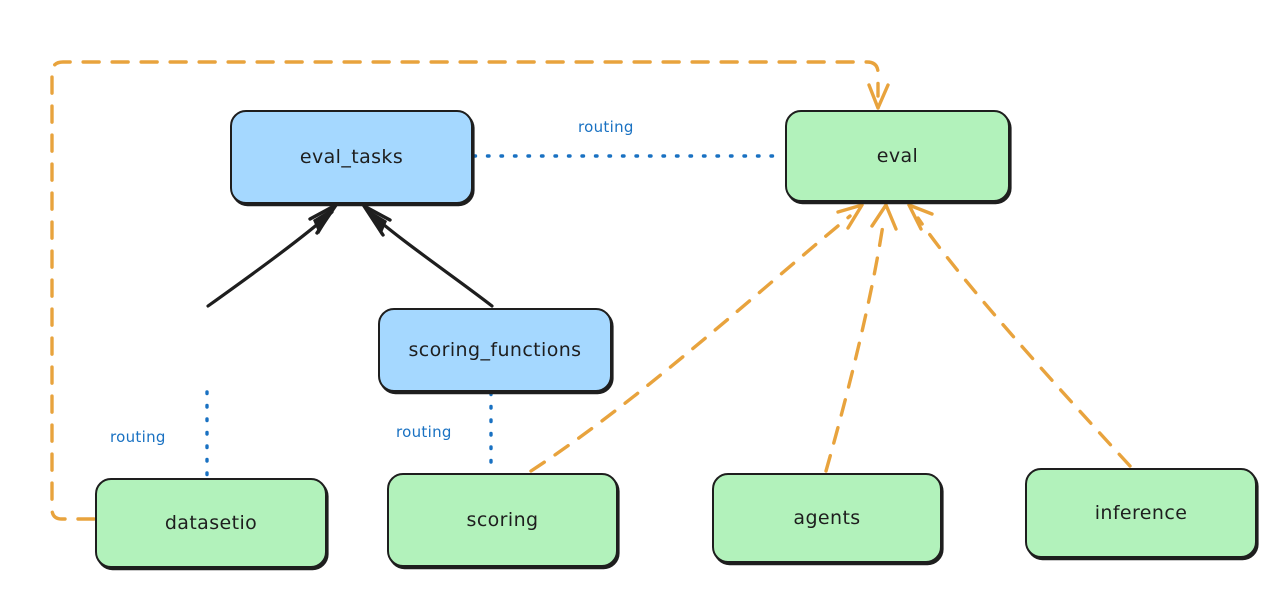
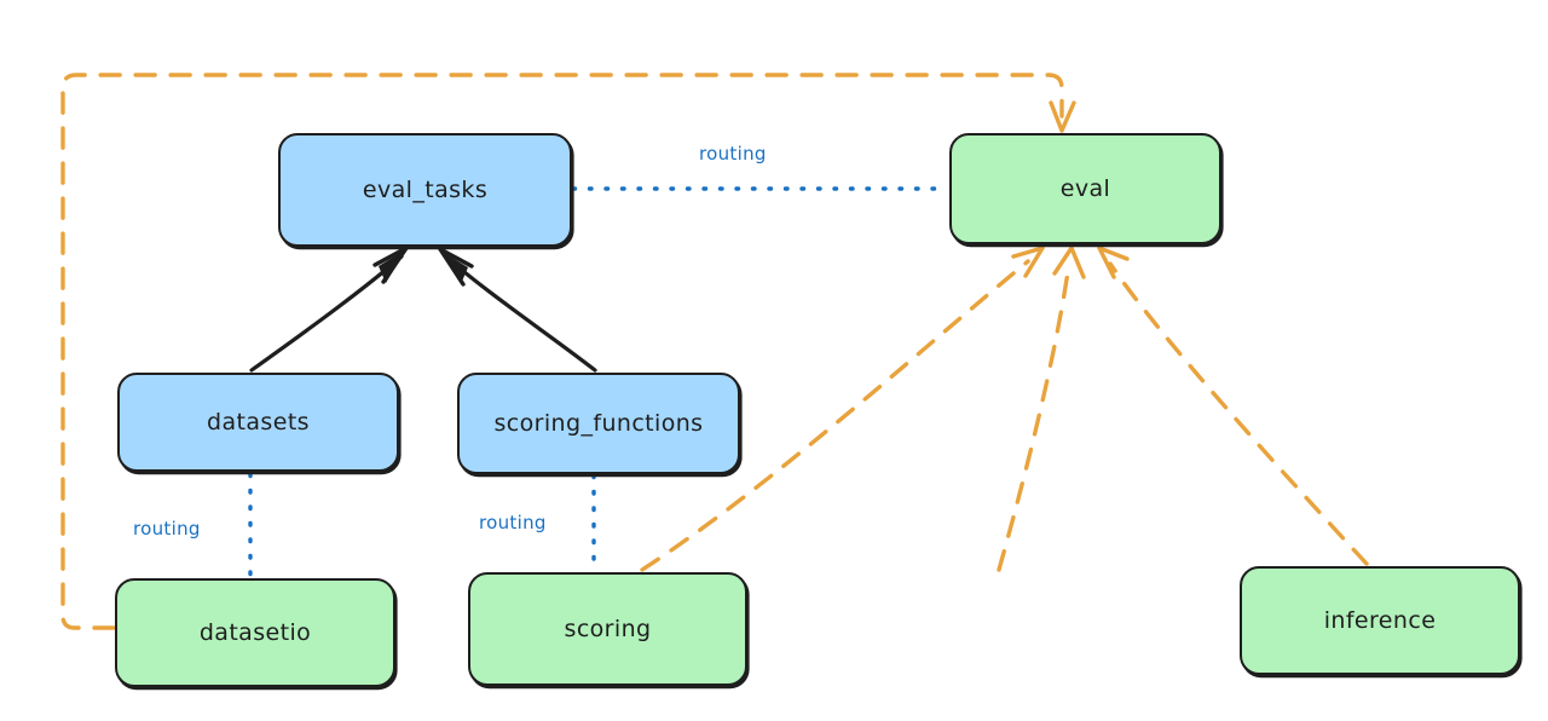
  eval_tasks
  eval
+ datasets
  scoring_functions
  datasetio
  scoring
- agents
  inference
  routing
  routing
  routing
